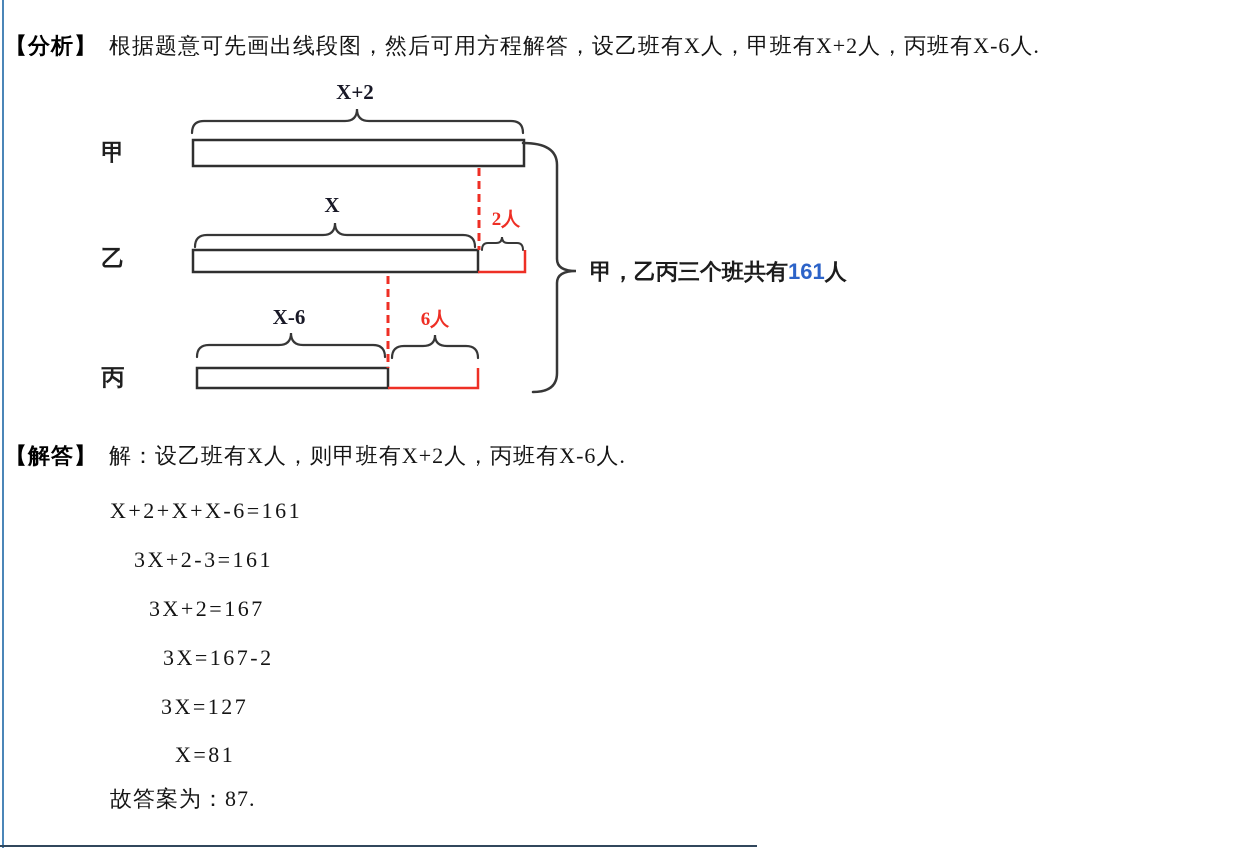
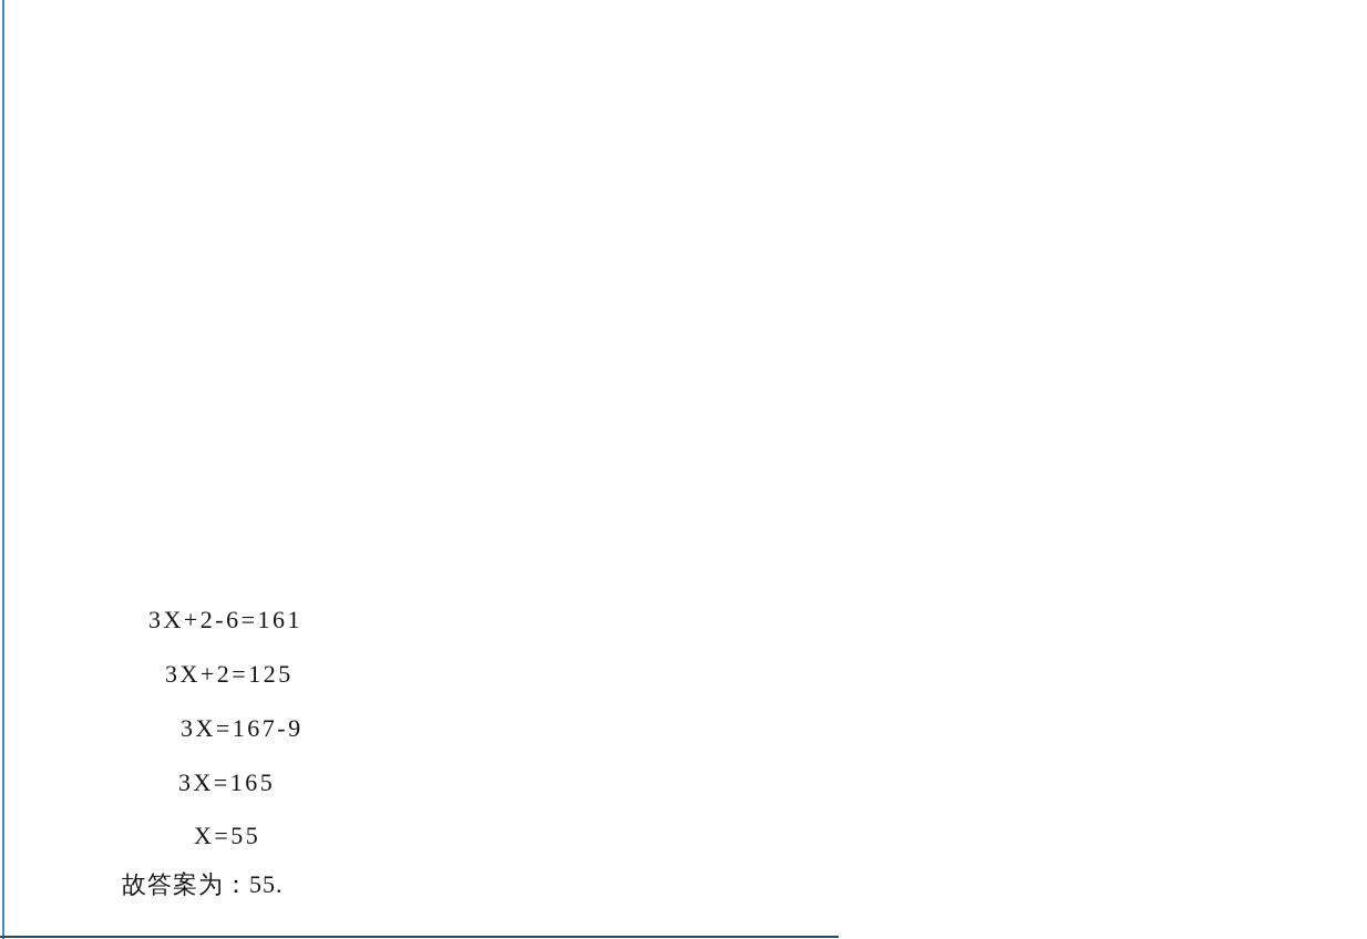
- 【分析】 根据题意可先画出线段图，然后可用方程解答，设乙班有X人，甲班有X+2人，丙班有X-6人.
- 甲
- 乙
- 丙
- X+2
- X
- X-6
- 2人
- 6人
- 甲，乙丙三个班共有161人
- 【解答】 解：设乙班有X人，则甲班有X+2人，丙班有X-6人.
- X+2+X+X-6=161
- 3X+2-3=161
+ 3X+2-6=161
- 3X+2=167
+ 3X+2=125
- 3X=167-2
+ 3X=167-9
- 3X=127
+ 3X=165
- X=81
+ X=55
- 故答案为：87.
+ 故答案为：55.
